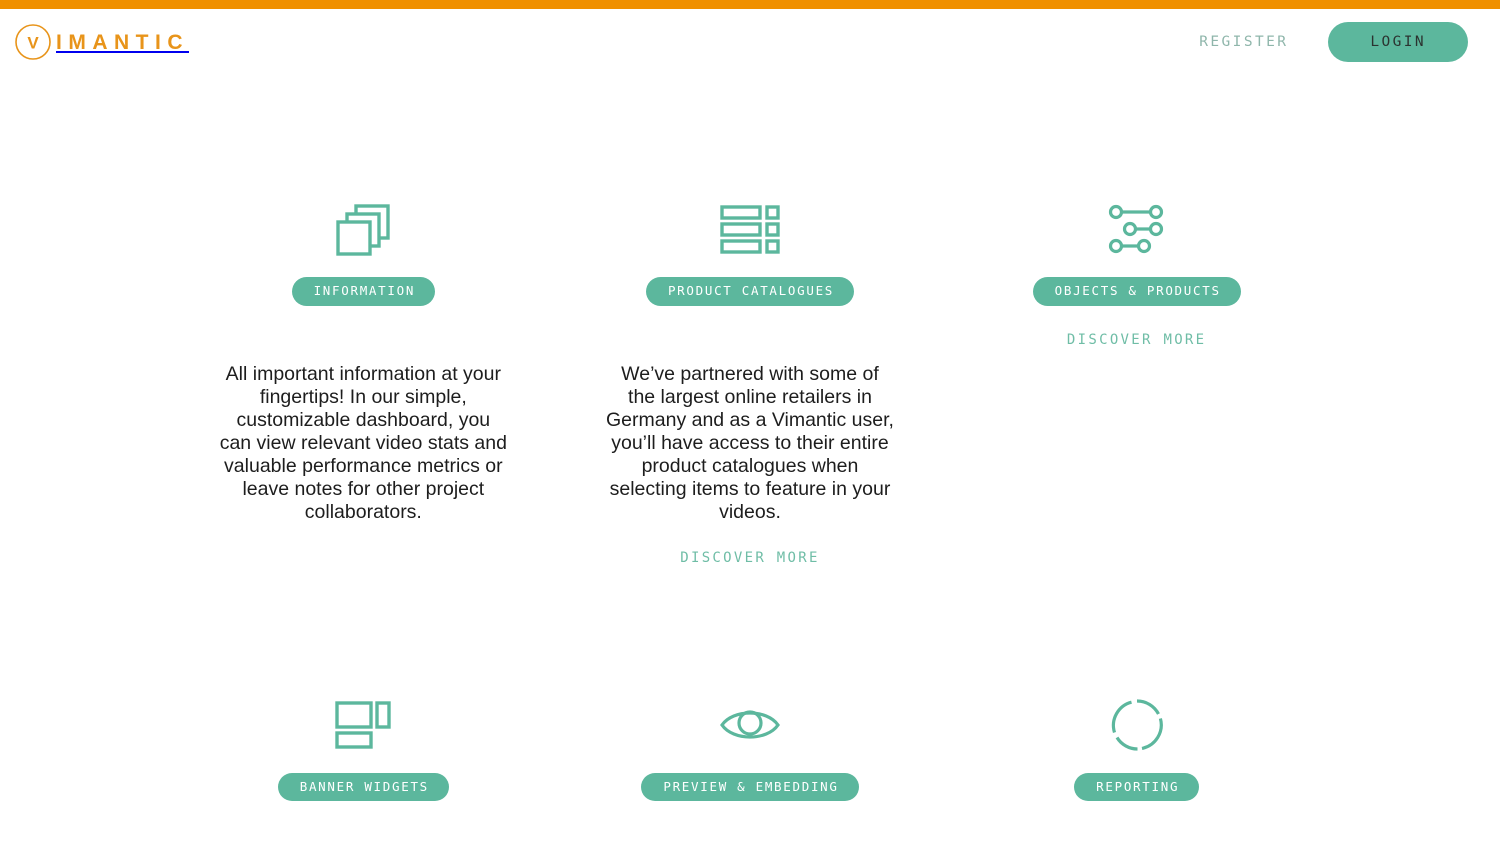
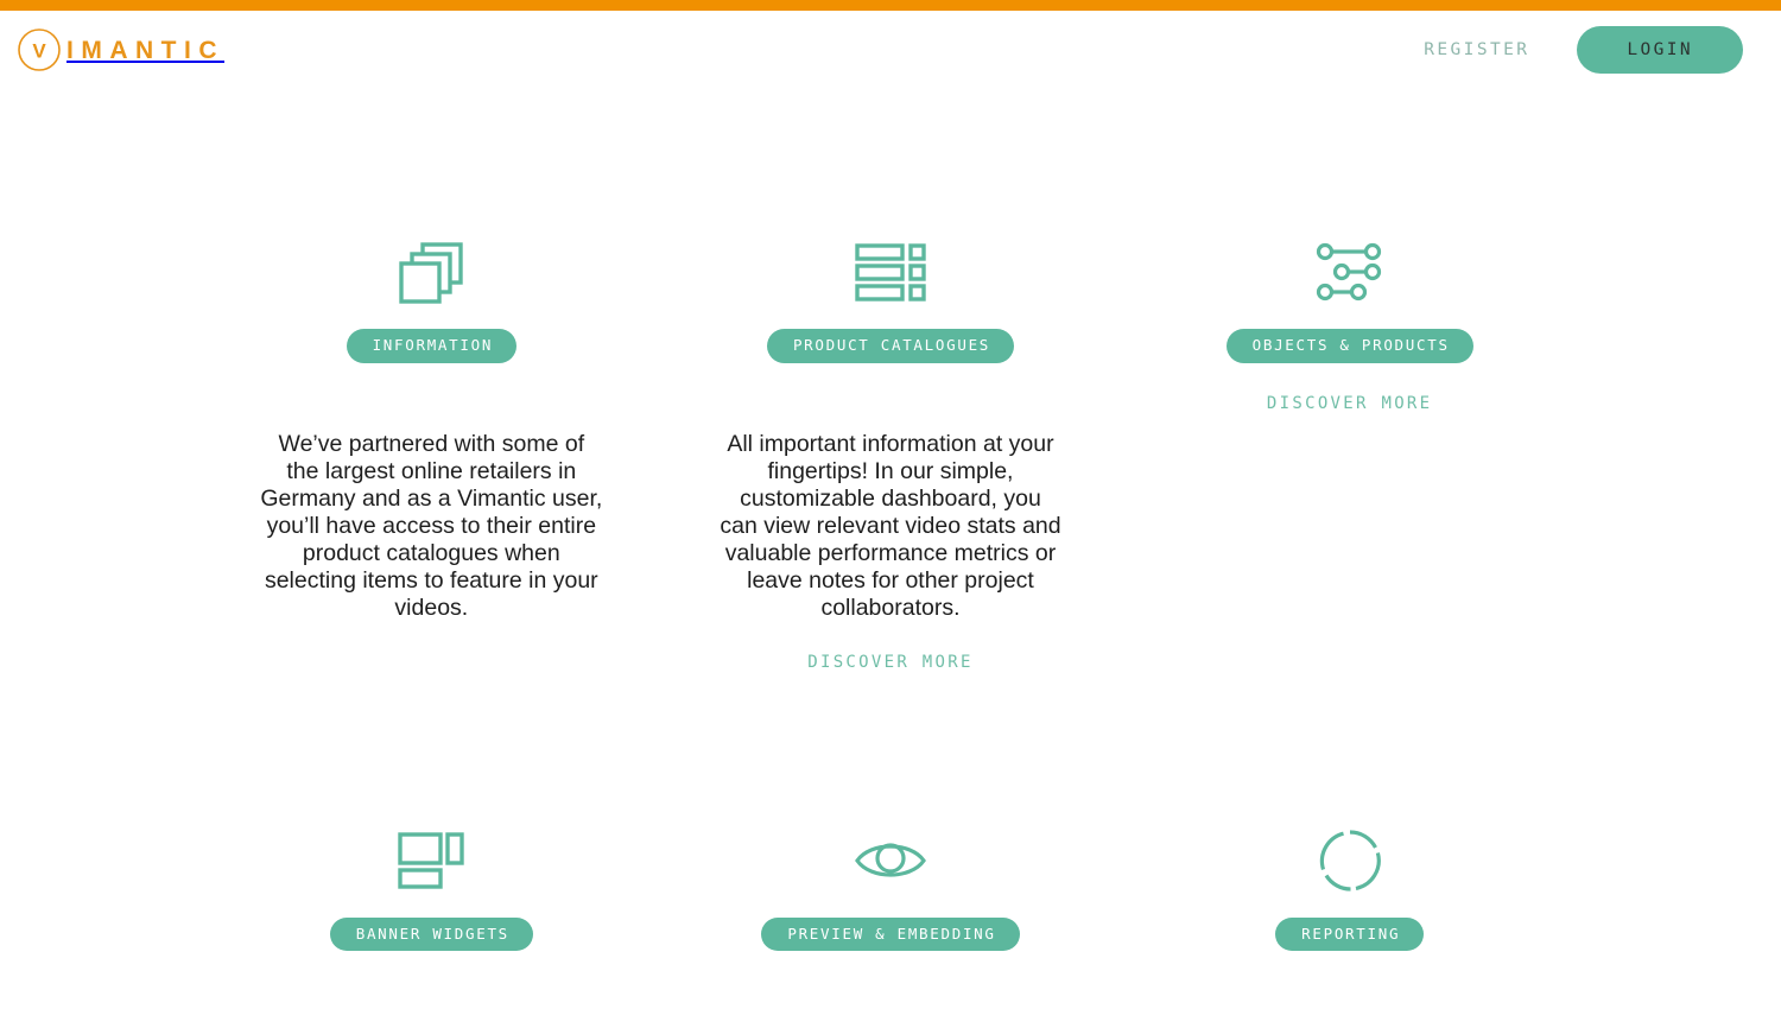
  V
  IMANTIC
  REGISTER
  LOGIN
  INFORMATION
- All important information at your fingertips! In our simple, customizable dashboard, you can view relevant video stats and valuable performance metrics or leave notes for other project collaborators.
+ We’ve partnered with some of the largest online retailers in Germany and as a Vimantic user, you’ll have access to their entire product catalogues when selecting items to feature in your videos.
  PRODUCT CATALOGUES
- We’ve partnered with some of the largest online retailers in Germany and as a Vimantic user, you’ll have access to their entire product catalogues when selecting items to feature in your videos.
+ All important information at your fingertips! In our simple, customizable dashboard, you can view relevant video stats and valuable performance metrics or leave notes for other project collaborators.
  DISCOVER MORE
  OBJECTS & PRODUCTS
  DISCOVER MORE
  BANNER WIDGETS
  PREVIEW & EMBEDDING
  REPORTING
